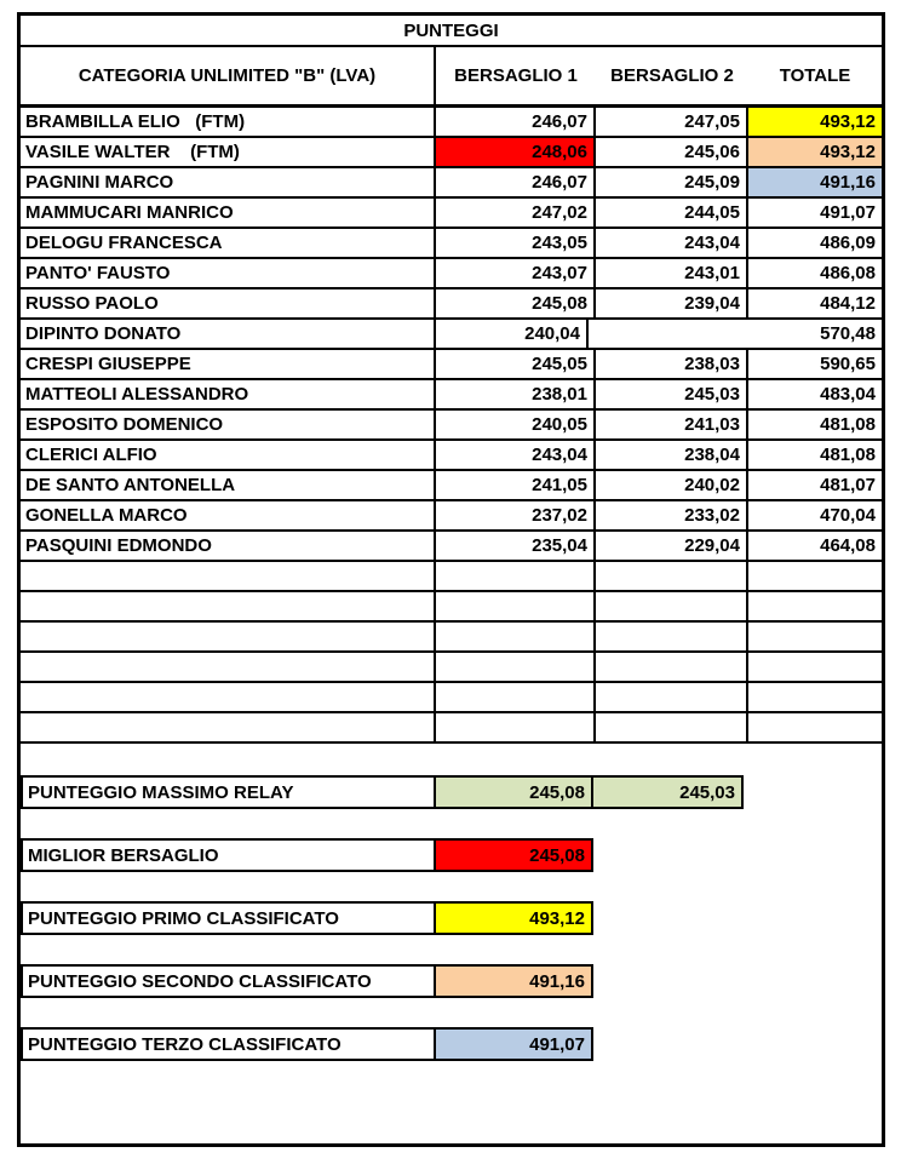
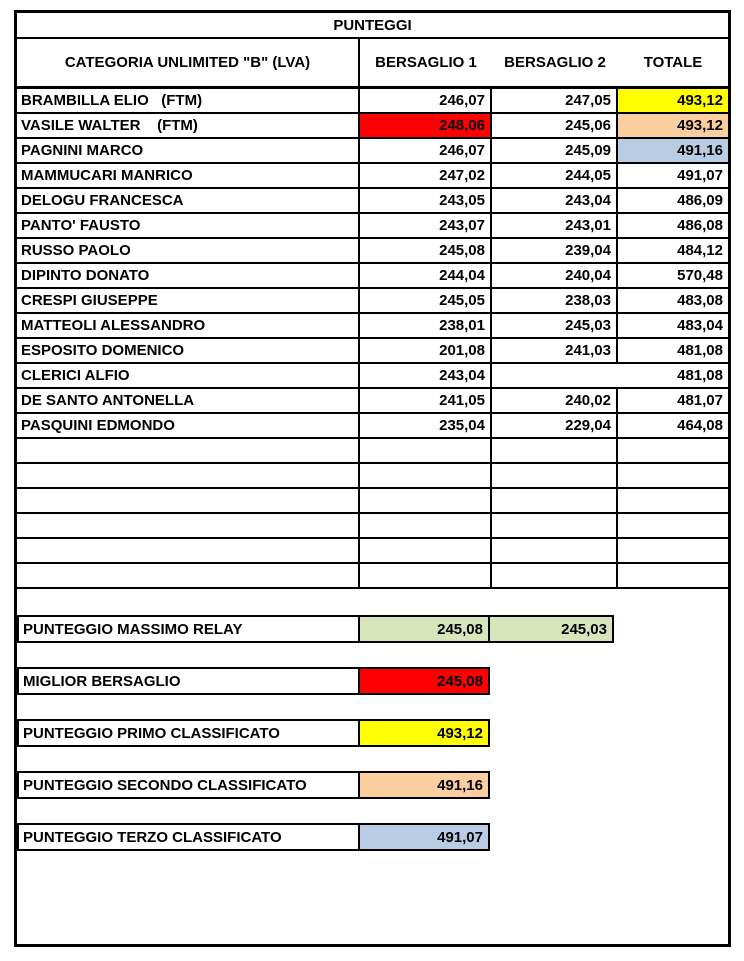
  PUNTEGGI
  CATEGORIA UNLIMITED "B" (LVA)
  BERSAGLIO 1
  BERSAGLIO 2
  TOTALE
  BRAMBILLA ELIO (FTM)
  246,07
  247,05
  493,12
  VASILE WALTER (FTM)
  248,06
  245,06
  493,12
  PAGNINI MARCO
  246,07
  245,09
  491,16
  MAMMUCARI MANRICO
  247,02
  244,05
  491,07
  DELOGU FRANCESCA
  243,05
  243,04
  486,09
  PANTO' FAUSTO
  243,07
  243,01
  486,08
  RUSSO PAOLO
  245,08
  239,04
  484,12
  DIPINTO DONATO
+ 244,04
  240,04
  570,48
  CRESPI GIUSEPPE
  245,05
  238,03
- 590,65
+ 483,08
  MATTEOLI ALESSANDRO
  238,01
  245,03
  483,04
  ESPOSITO DOMENICO
- 240,05
+ 201,08
  241,03
  481,08
  CLERICI ALFIO
  243,04
- 238,04
  481,08
  DE SANTO ANTONELLA
  241,05
  240,02
  481,07
- GONELLA MARCO
- 237,02
- 233,02
- 470,04
  PASQUINI EDMONDO
  235,04
  229,04
  464,08
  PUNTEGGIO MASSIMO RELAY
  245,08
  245,03
  MIGLIOR BERSAGLIO
  245,08
  PUNTEGGIO PRIMO CLASSIFICATO
  493,12
  PUNTEGGIO SECONDO CLASSIFICATO
  491,16
  PUNTEGGIO TERZO CLASSIFICATO
  491,07
